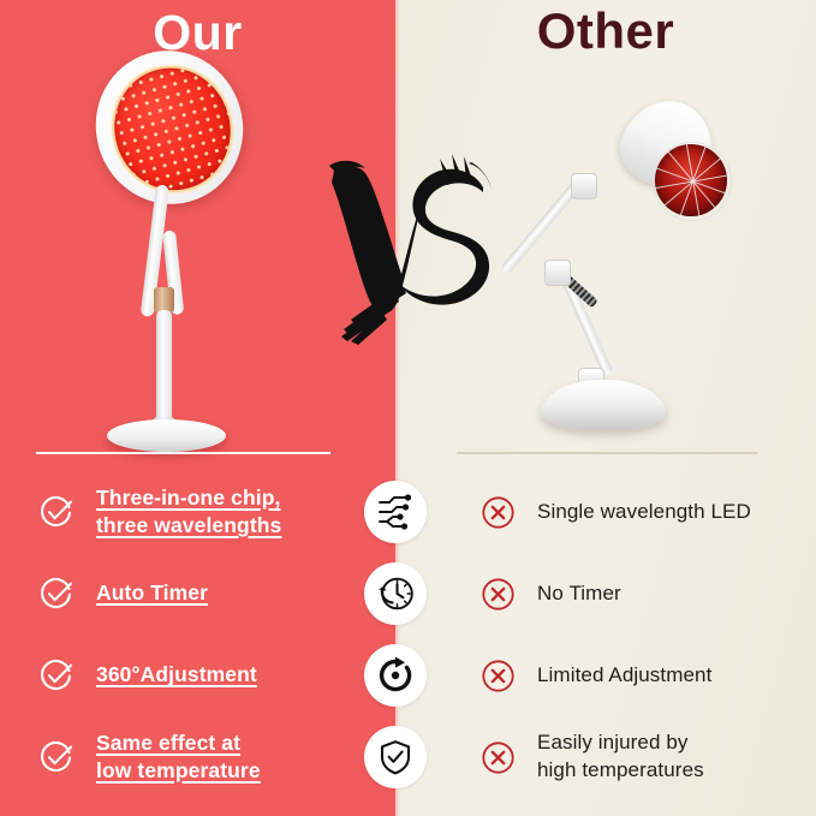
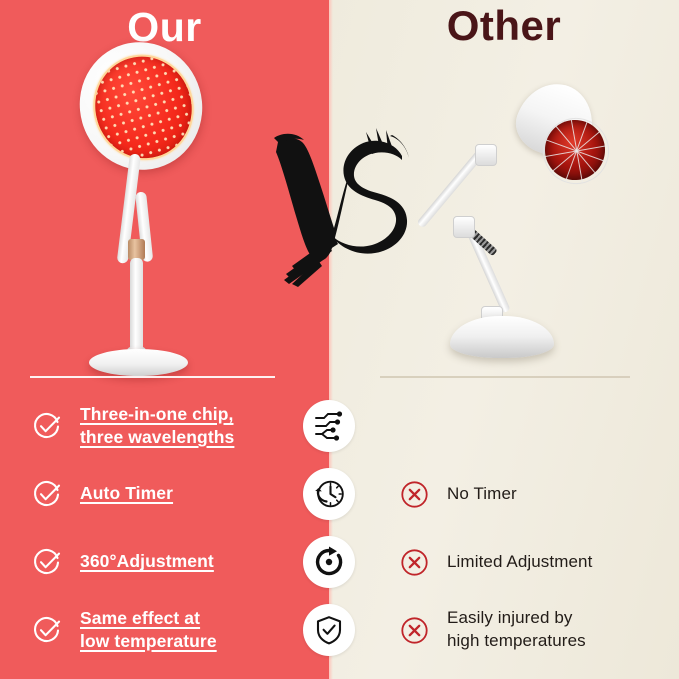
  Our
  Other
  Three-in-one chip,
  three wavelengths
- Single wavelength LED
  Auto Timer
  No Timer
  360°Adjustment
  Limited Adjustment
  Same effect at
  low temperature
  Easily injured by
  high temperatures
